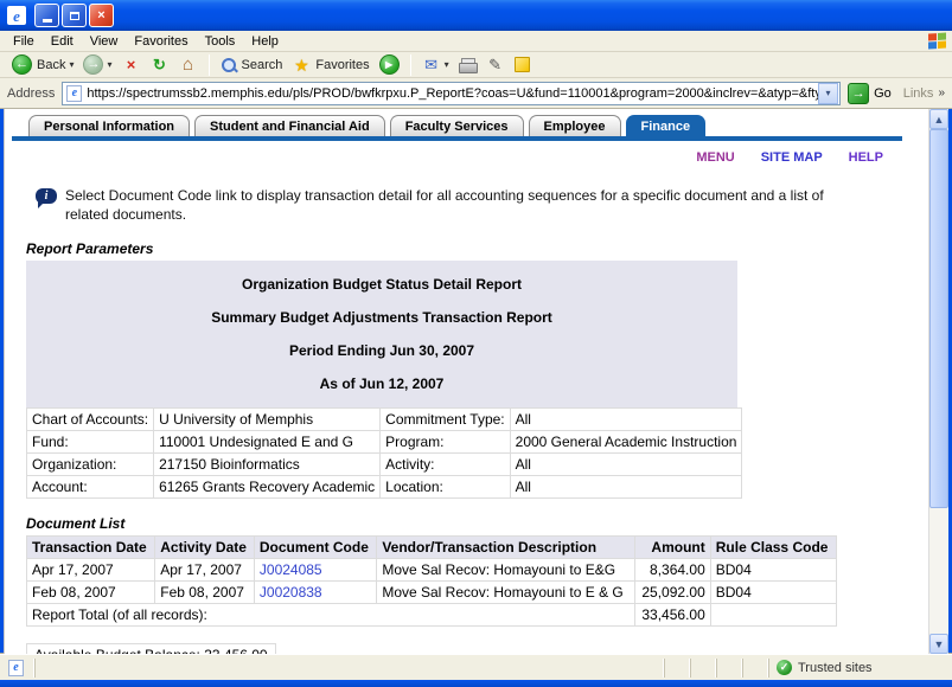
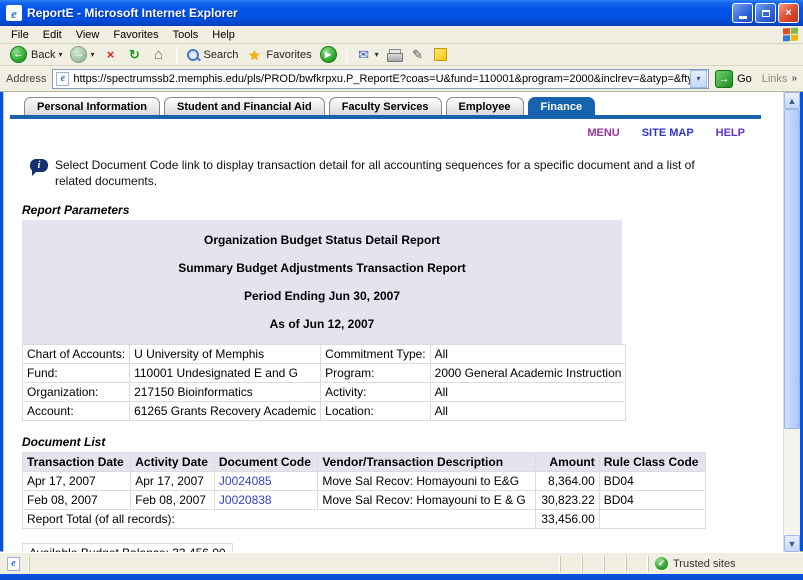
  e
+ ReportE - Microsoft Internet Explorer
  ×
  File
  Edit
  View
  Favorites
  Tools
  Help
  ←
  Back
  ▾
  →
  ▾
  ×
  ↻
  ⌂
  Search
  ★
  Favorites
  ▶
  ✉
  ▾
  ✎
  Address
  e
  https://spectrumssb2.memphis.edu/pls/PROD/bwfkrpxu.P_ReportE?coas=U&fund=110001&program=2000&inclrev=&atyp=&ft
  ▾
  →
  Go
  Links
  »
  Personal Information
  Student and Financial Aid
  Faculty Services
  Employee
  Finance
  MENU
  SITE MAP
  HELP
  i
  Select Document Code link to display transaction detail for all accounting sequences for a specific document and a list of related documents.
  Report Parameters
  Organization Budget Status Detail Report
  Summary Budget Adjustments Transaction Report
  Period Ending Jun 30, 2007
  As of Jun 12, 2007
  Chart of Accounts:	U University of Memphis	Commitment Type:	All
  Fund:	110001 Undesignated E and G	Program:	2000 General Academic Instruction
  Organization:	217150 Bioinformatics	Activity:	All
  Account:	61265 Grants Recovery Academic	Location:	All
  Document List
  Transaction Date	Activity Date	Document Code	Vendor/Transaction Description	Amount	Rule Class Code
  Apr 17, 2007	Apr 17, 2007	J0024085	Move Sal Recov: Homayouni to E&G	8,364.00	BD04
- Feb 08, 2007	Feb 08, 2007	J0020838	Move Sal Recov: Homayouni to E & G	25,092.00	BD04
+ Feb 08, 2007	Feb 08, 2007	J0020838	Move Sal Recov: Homayouni to E & G	30,823.22	BD04
  Report Total (of all records):	33,456.00
  ▲
  ▼
  e
  ✓
  Trusted sites
